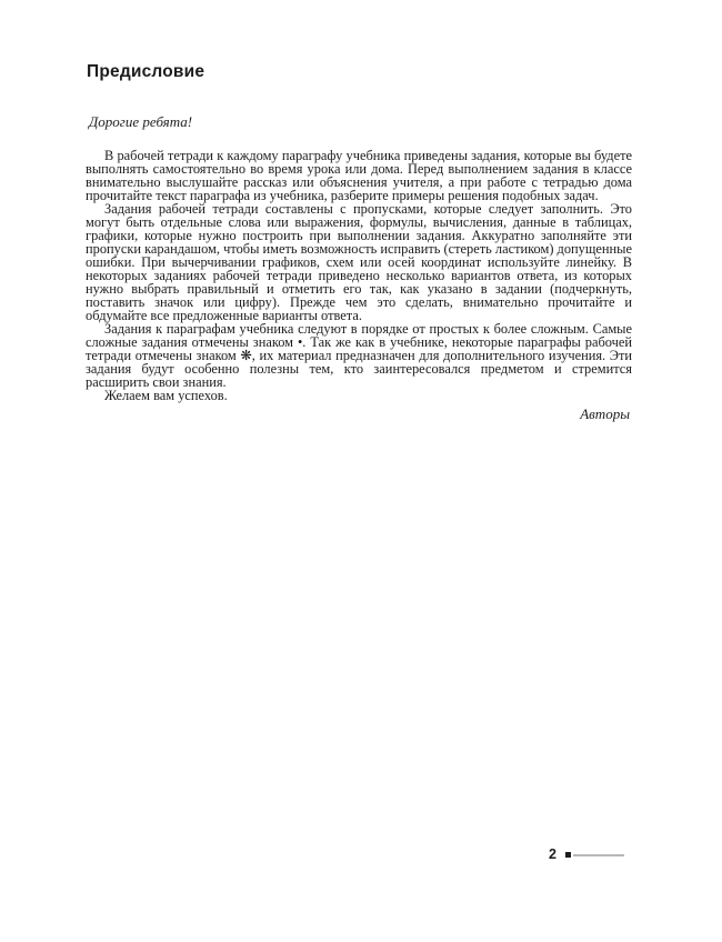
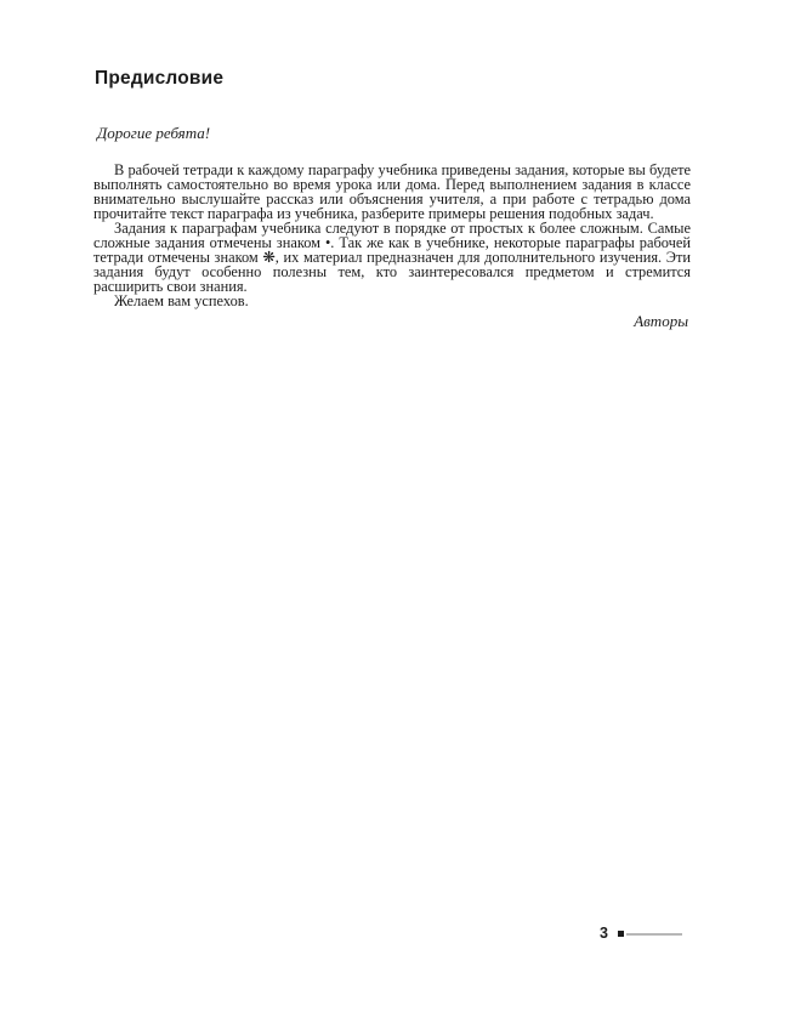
  Предисловие
  Дорогие ребята!
  В рабочей тетради к каждому параграфу учебника приведены задания, которые вы будете выполнять самостоятельно во время урока или дома. Перед выполнением задания в классе внимательно выслушайте рассказ или объяснения учителя, а при работе с тетрадью дома прочитайте текст параграфа из учебника, разберите примеры решения подобных задач.
- Задания рабочей тетради составлены с пропусками, которые следует заполнить. Это могут быть отдельные слова или выражения, формулы, вычисления, данные в таблицах, графики, которые нужно построить при выполнении задания. Аккуратно заполняйте эти пропуски карандашом, чтобы иметь возможность исправить (стереть ластиком) допущенные ошибки. При вычерчивании графиков, схем или осей координат используйте линейку. В некоторых заданиях рабочей тетради приведено несколько вариантов ответа, из которых нужно выбрать правильный и отметить его так, как указано в задании (подчеркнуть, поставить значок или цифру). Прежде чем это сделать, внимательно прочитайте и обдумайте все предложенные варианты ответа.
  Задания к параграфам учебника следуют в порядке от простых к более сложным. Самые сложные задания отмечены знаком •. Так же как в учебнике, некоторые параграфы рабочей тетради отмечены знаком ❋, их материал предназначен для дополнительного изучения. Эти задания будут особенно полезны тем, кто заинтересовался предметом и стремится расширить свои знания.
  Желаем вам успехов.
  Авторы
- 2
+ 3
